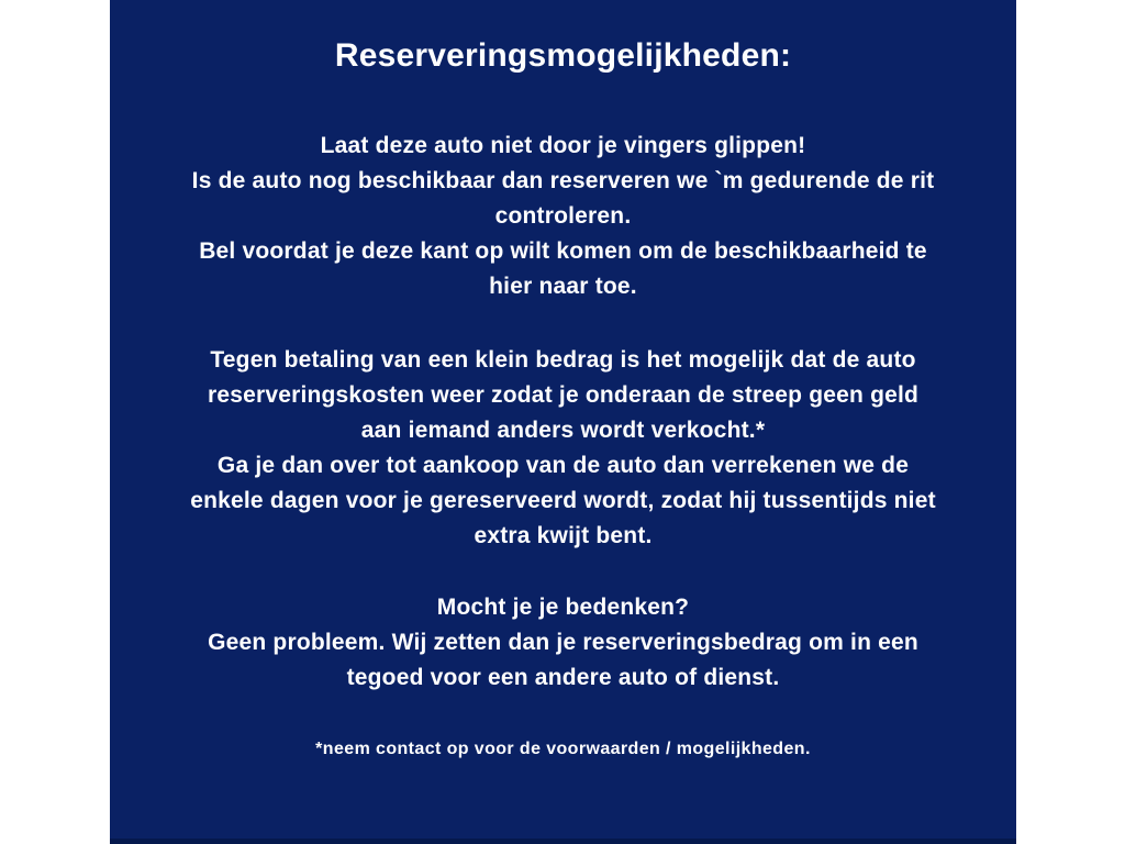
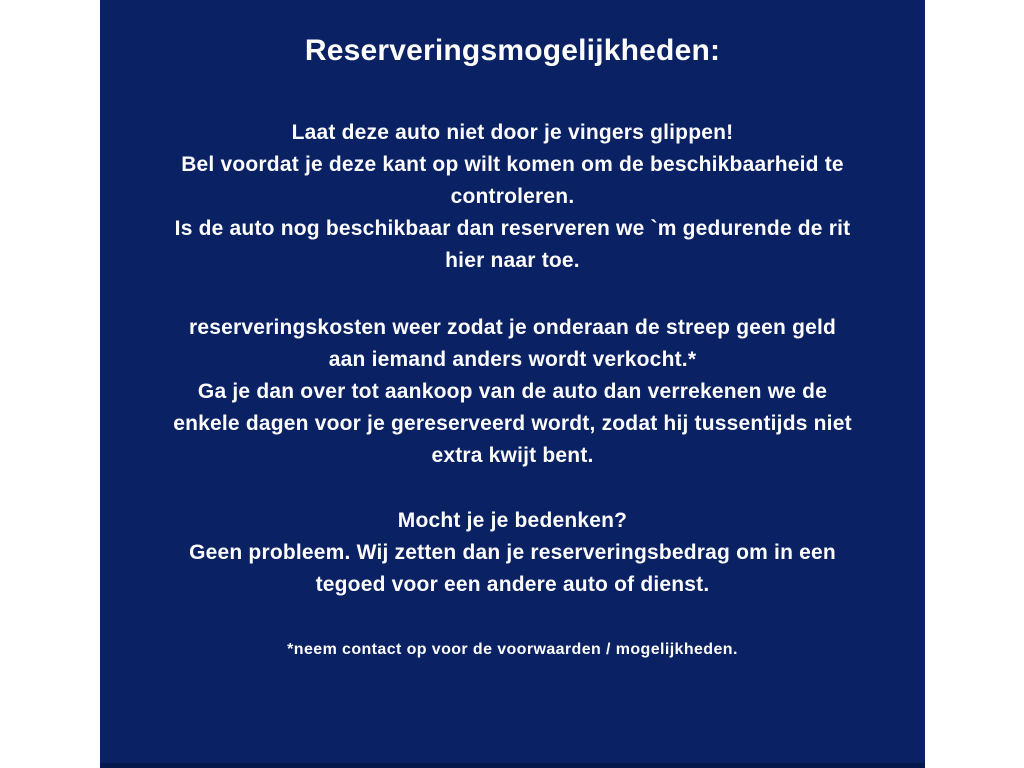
  Reserveringsmogelijkheden:
  Laat deze auto niet door je vingers glippen!
- Is de auto nog beschikbaar dan reserveren we `m gedurende de rit
+ Bel voordat je deze kant op wilt komen om de beschikbaarheid te
  controleren.
- Bel voordat je deze kant op wilt komen om de beschikbaarheid te
+ Is de auto nog beschikbaar dan reserveren we `m gedurende de rit
  hier naar toe.
- Tegen betaling van een klein bedrag is het mogelijk dat de auto
  reserveringskosten weer zodat je onderaan de streep geen geld
  aan iemand anders wordt verkocht.*
  Ga je dan over tot aankoop van de auto dan verrekenen we de
  enkele dagen voor je gereserveerd wordt, zodat hij tussentijds niet
  extra kwijt bent.
  Mocht je je bedenken?
  Geen probleem. Wij zetten dan je reserveringsbedrag om in een
  tegoed voor een andere auto of dienst.
  *neem contact op voor de voorwaarden / mogelijkheden.
